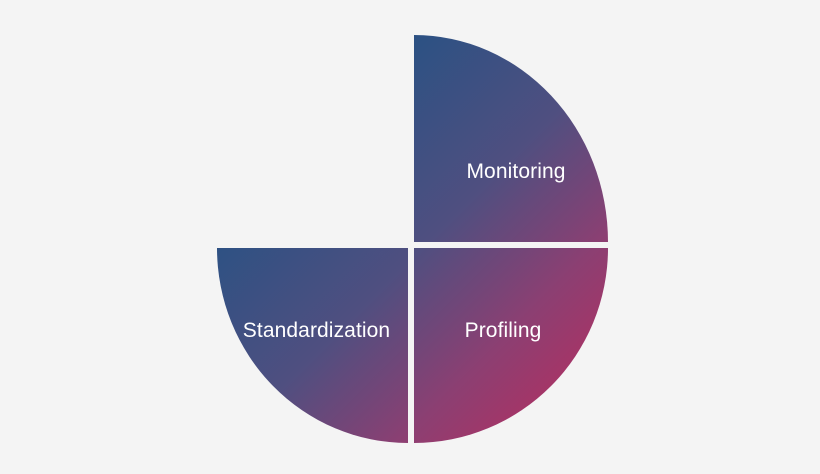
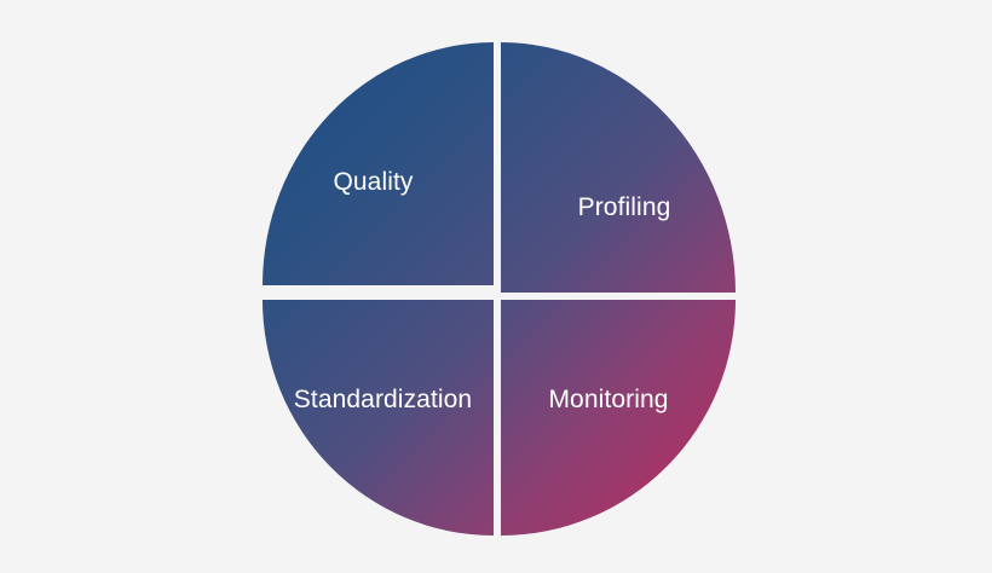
+ Quality
- Monitoring
+ Profiling
  Standardization
- Profiling
+ Monitoring
